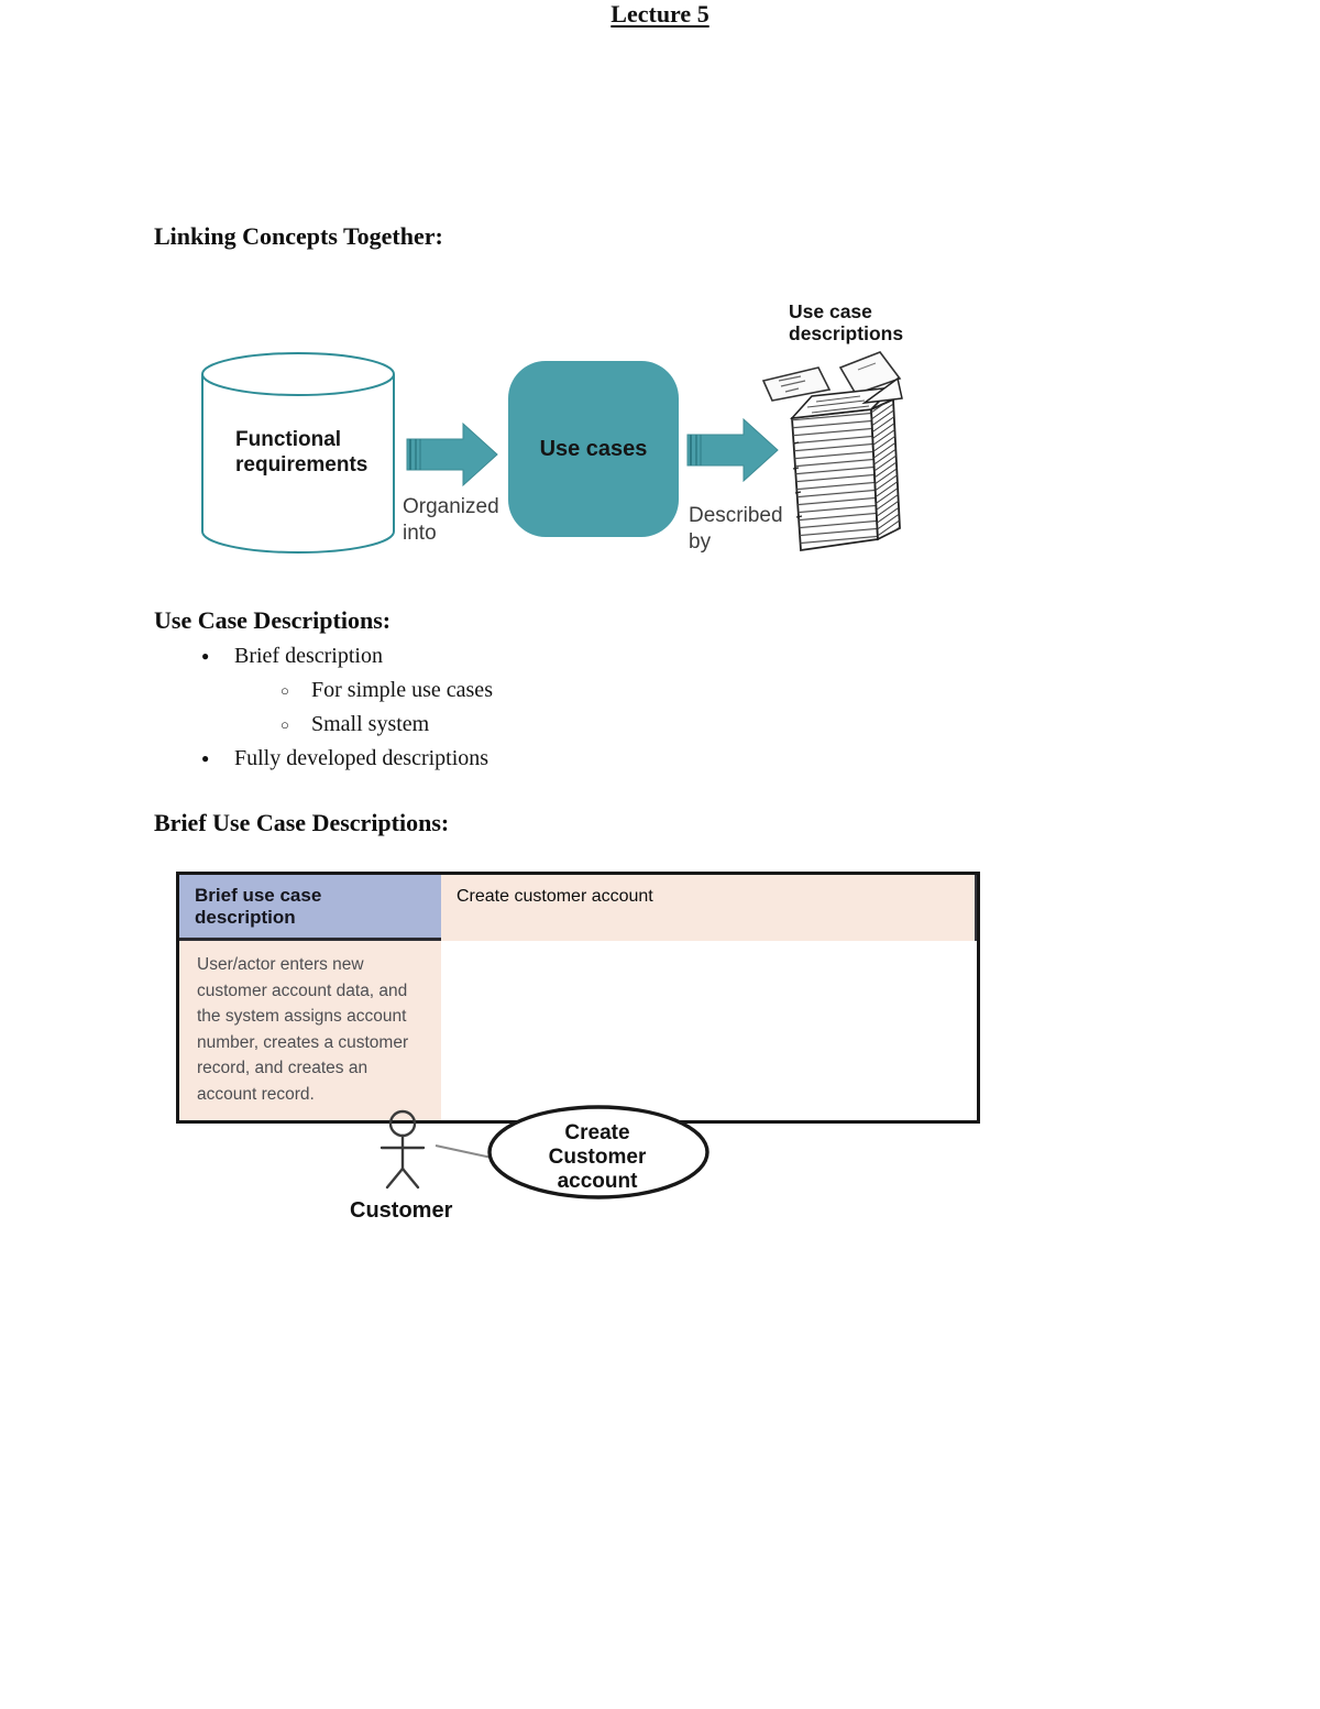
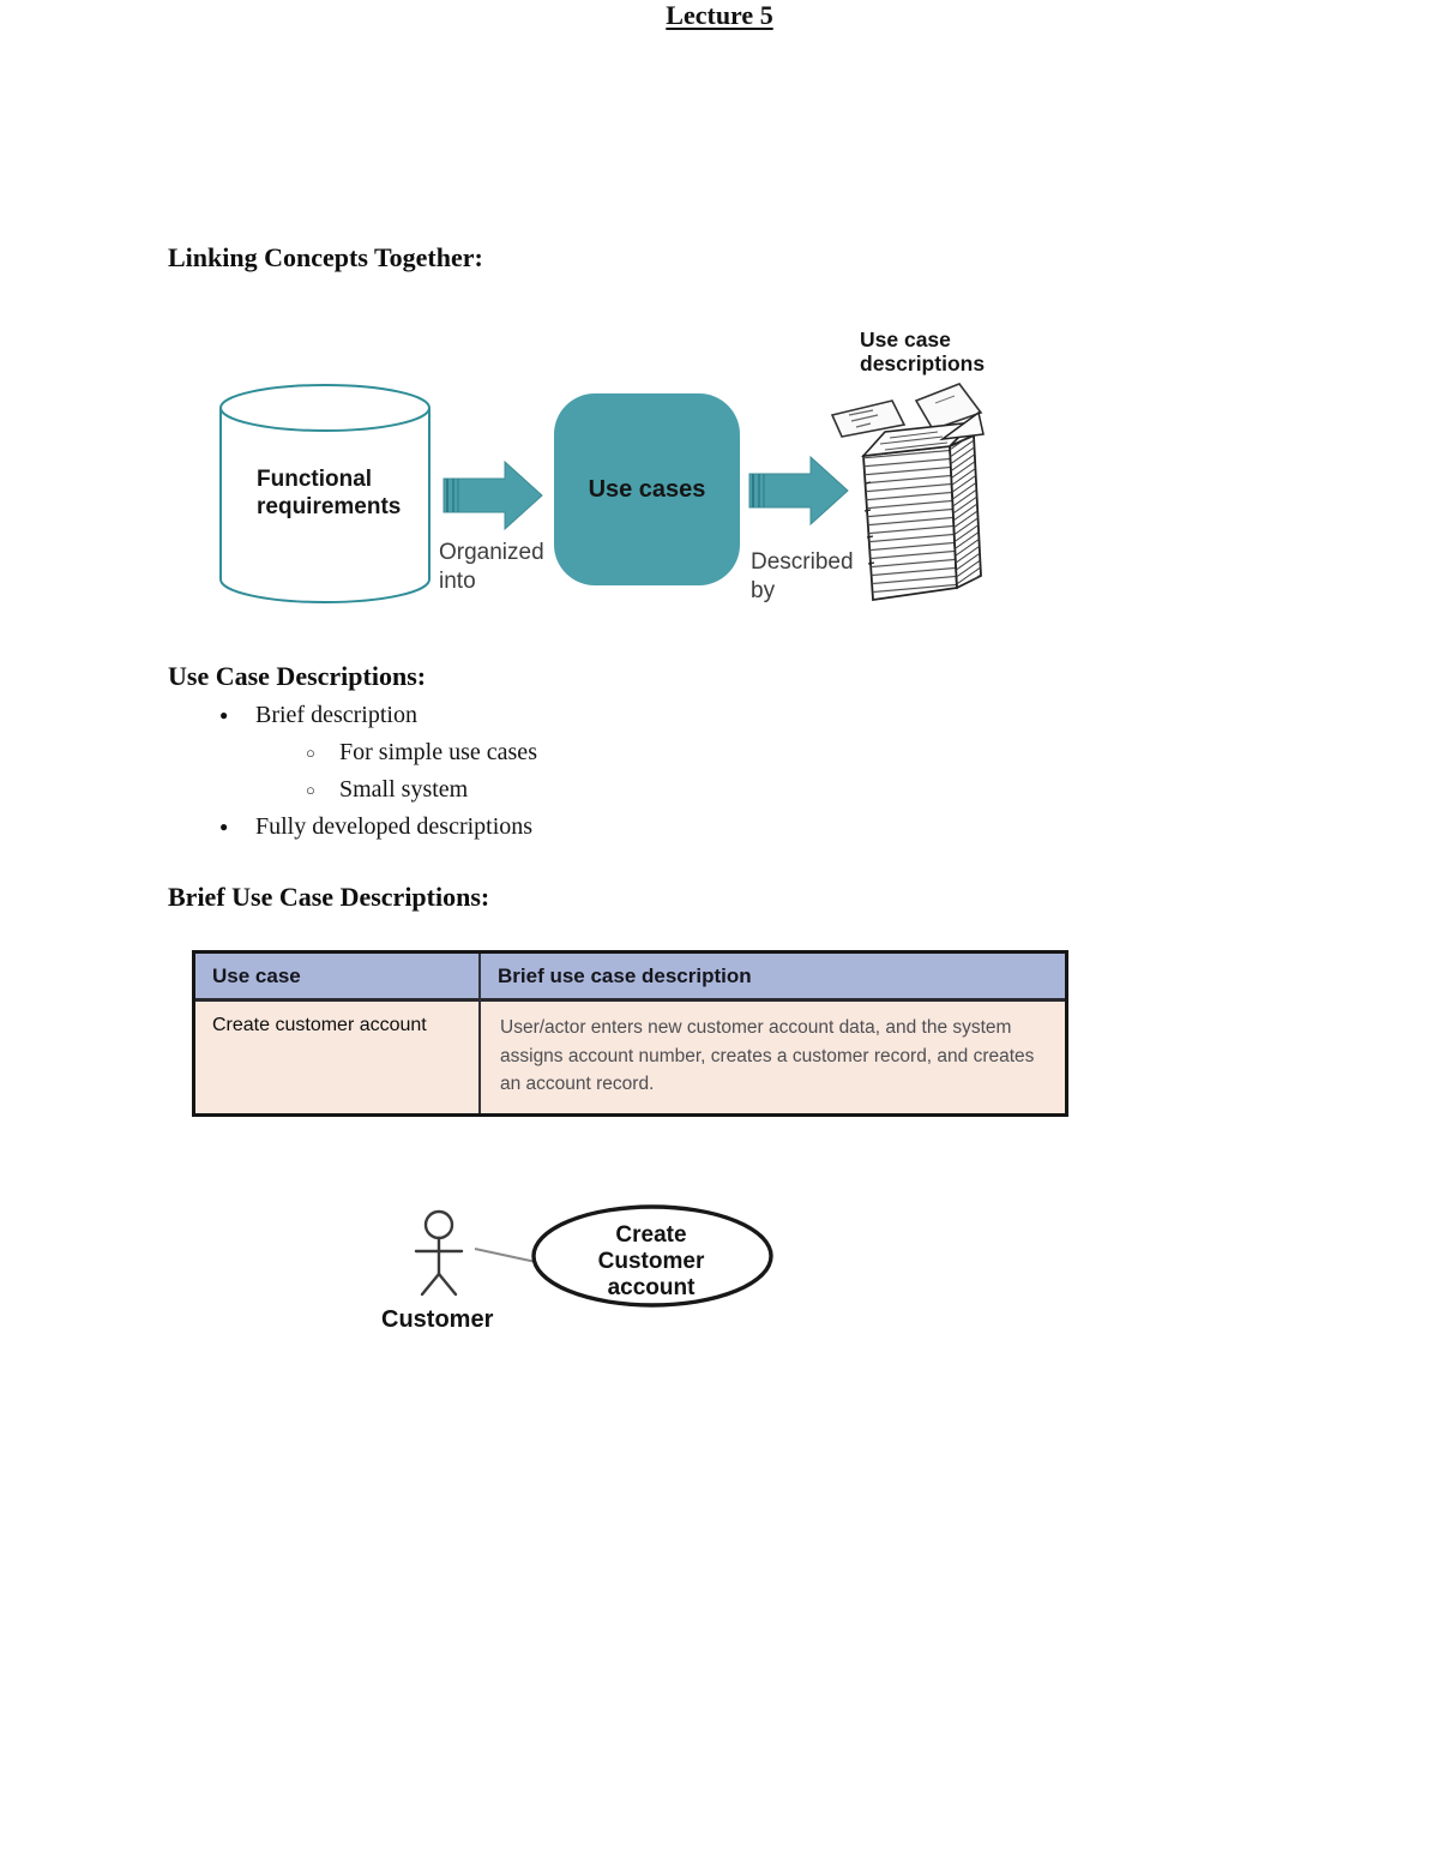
  Lecture 5
  Linking Concepts Together:
  Functional requirements
  Organized into
  Use cases
  Described by
  Use case descriptions
  Use Case Descriptions:
  Brief description
  For simple use cases
  Small system
  Fully developed descriptions
  Brief Use Case Descriptions:
+ Use case
  Brief use case description
  Create customer account
  User/actor enters new customer account data, and the system assigns account number, creates a customer record, and creates an account record.
  Create Customer account
  Customer
